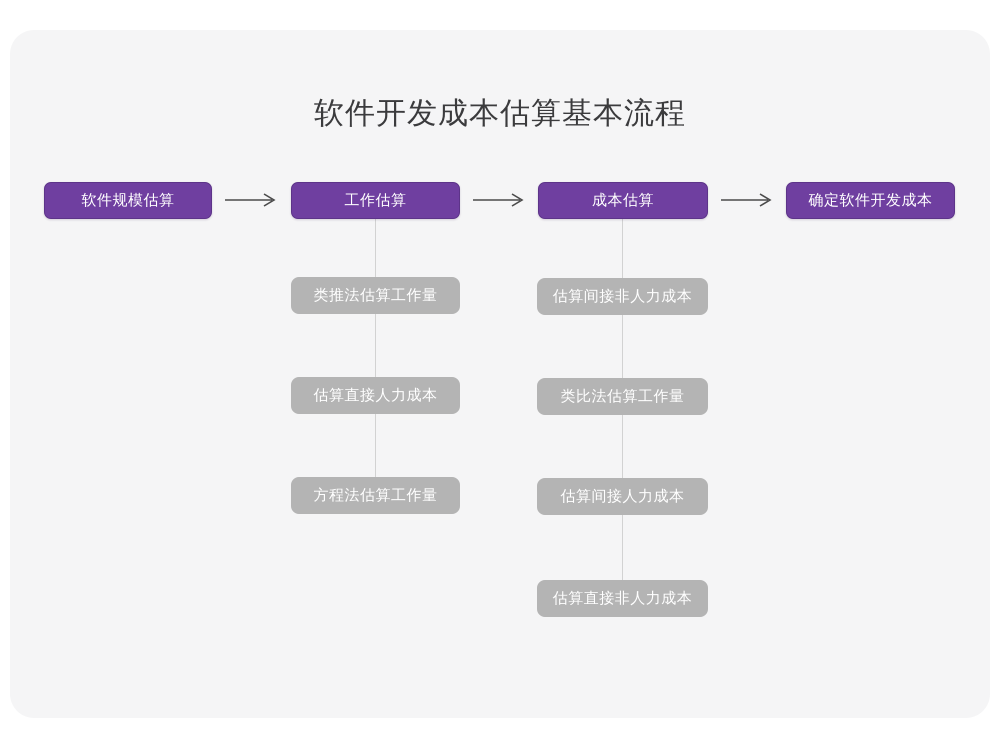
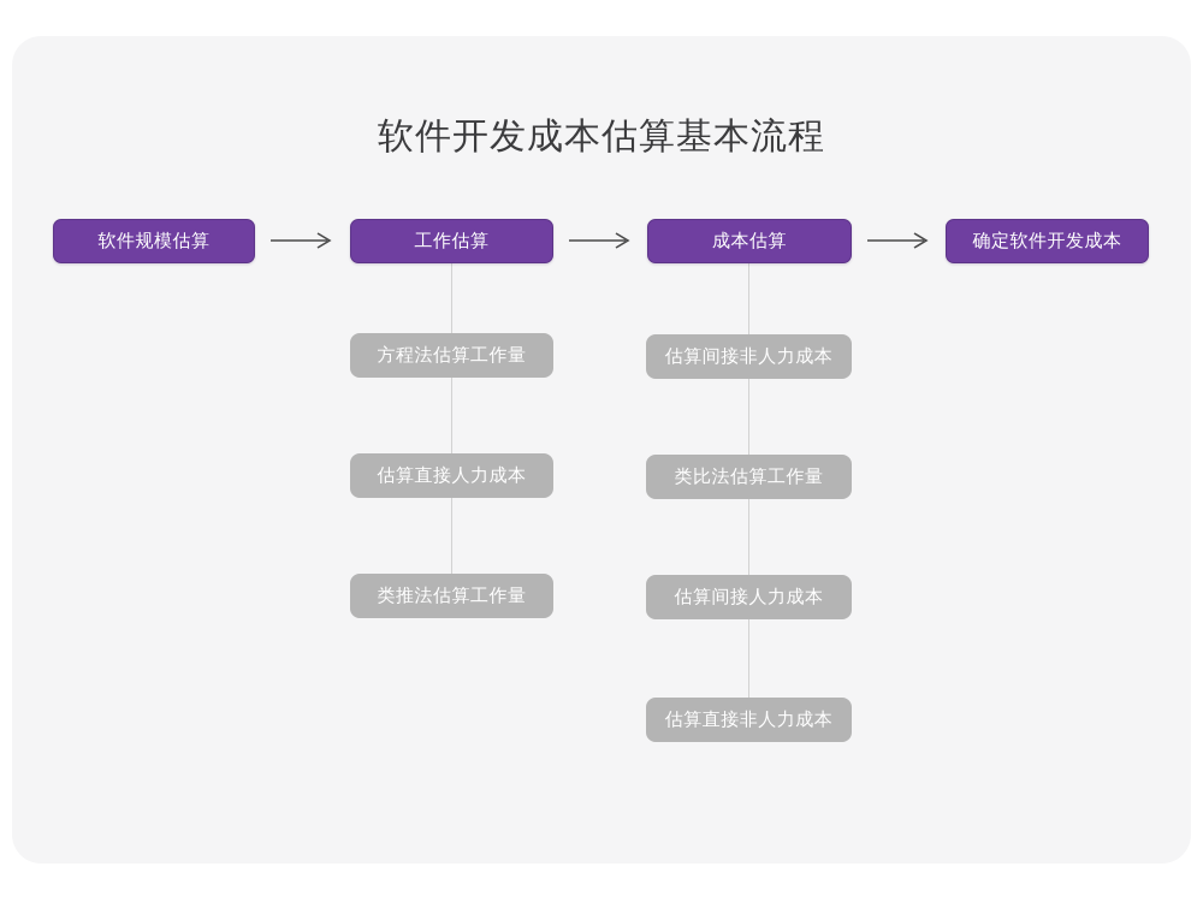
  软件开发成本估算基本流程
  软件规模估算
  工作估算
  成本估算
  确定软件开发成本
- 类推法估算工作量
+ 方程法估算工作量
  估算直接人力成本
- 方程法估算工作量
+ 类推法估算工作量
  估算间接非人力成本
  类比法估算工作量
  估算间接人力成本
  估算直接非人力成本
